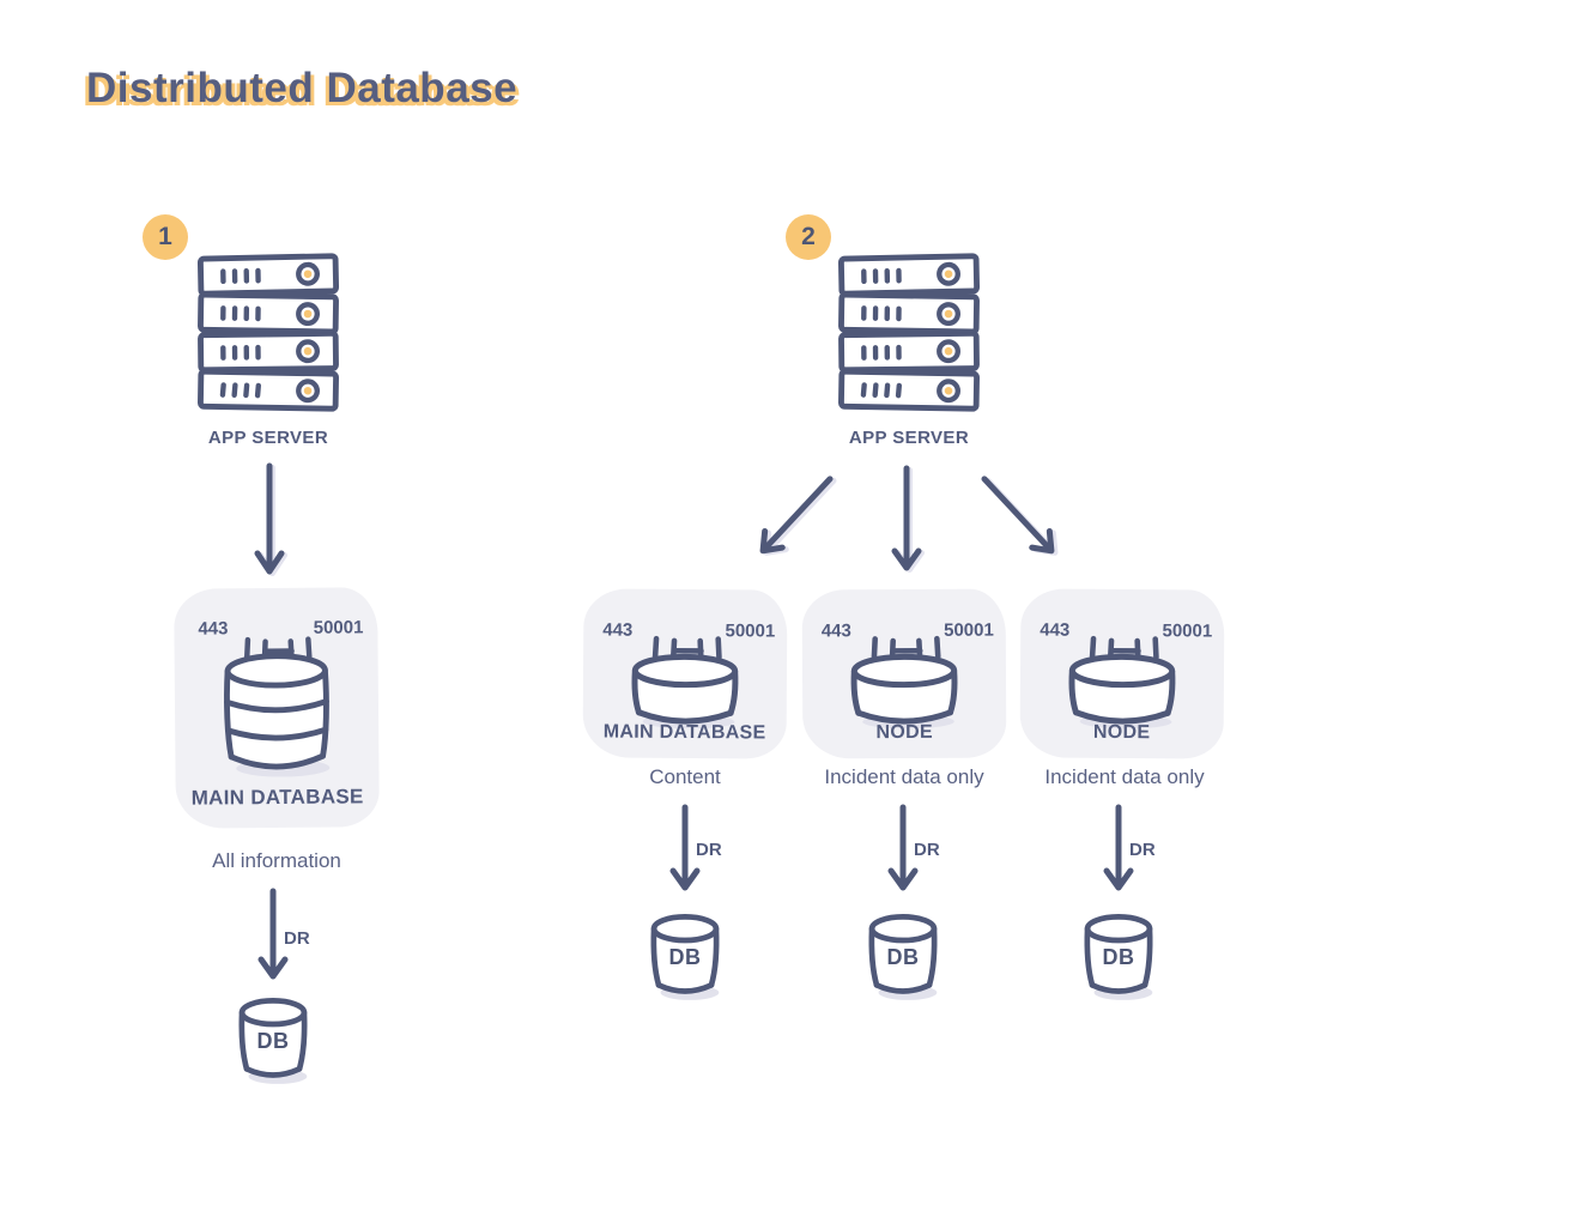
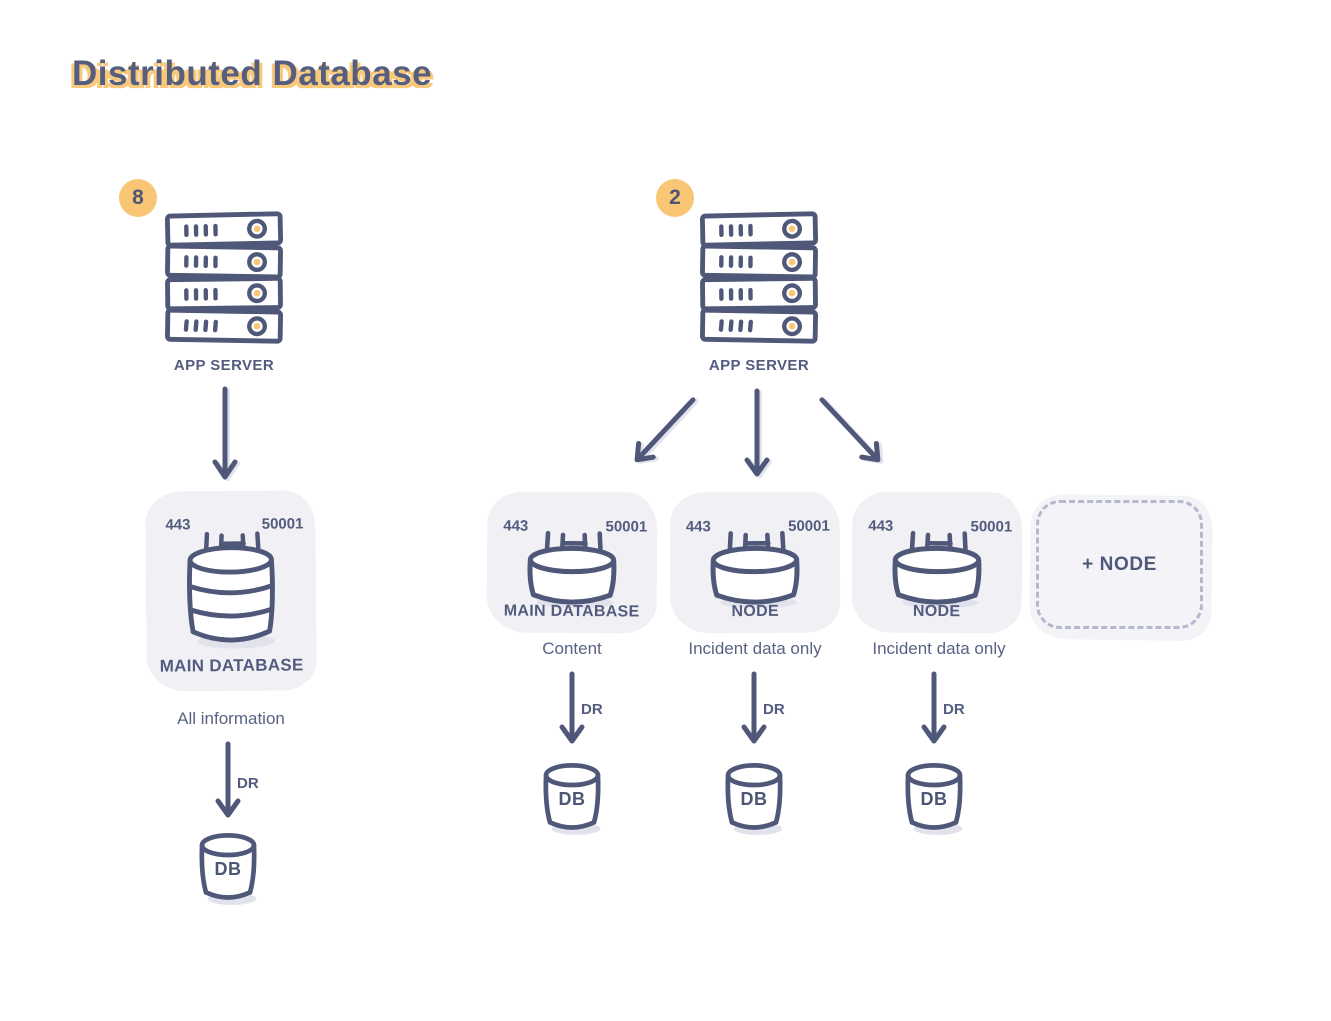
  Distributed Database
- 1
+ 8
  APP SERVER
  443
  50001
  MAIN DATABASE
  All information
  DR
  DB
  2
  APP SERVER
  443
  50001
  MAIN DATABASE
  443
  50001
  NODE
  443
  50001
  NODE
+ + NODE
  Content
  Incident data only
  Incident data only
  DR
  DR
  DR
  DB
  DB
  DB
